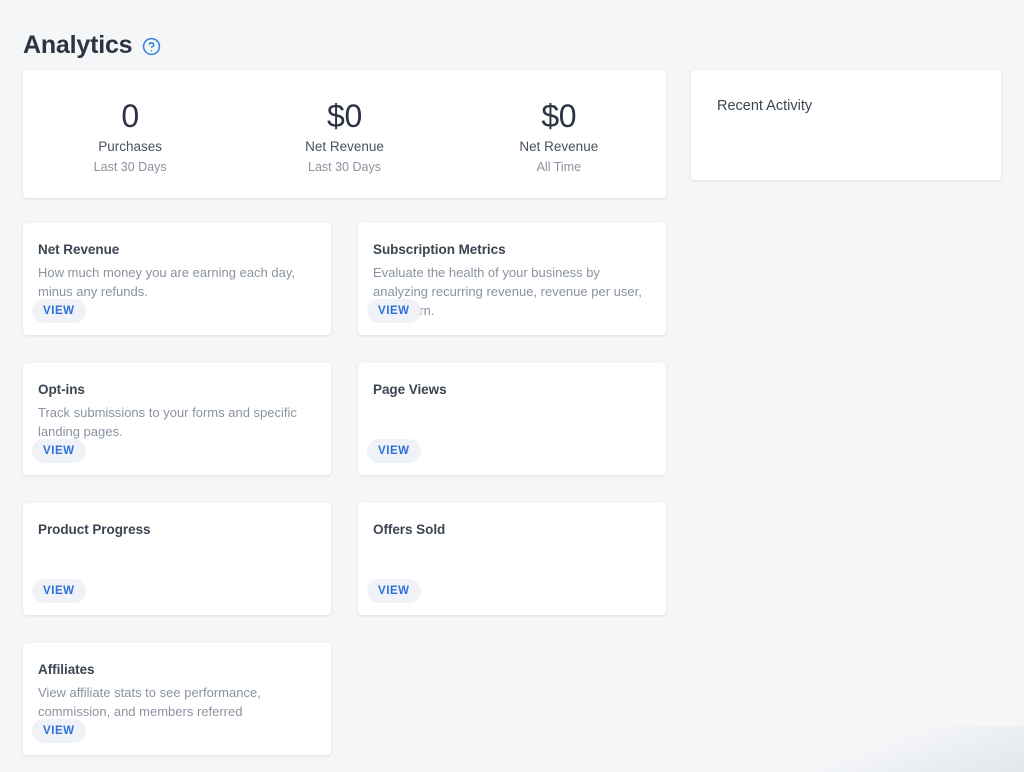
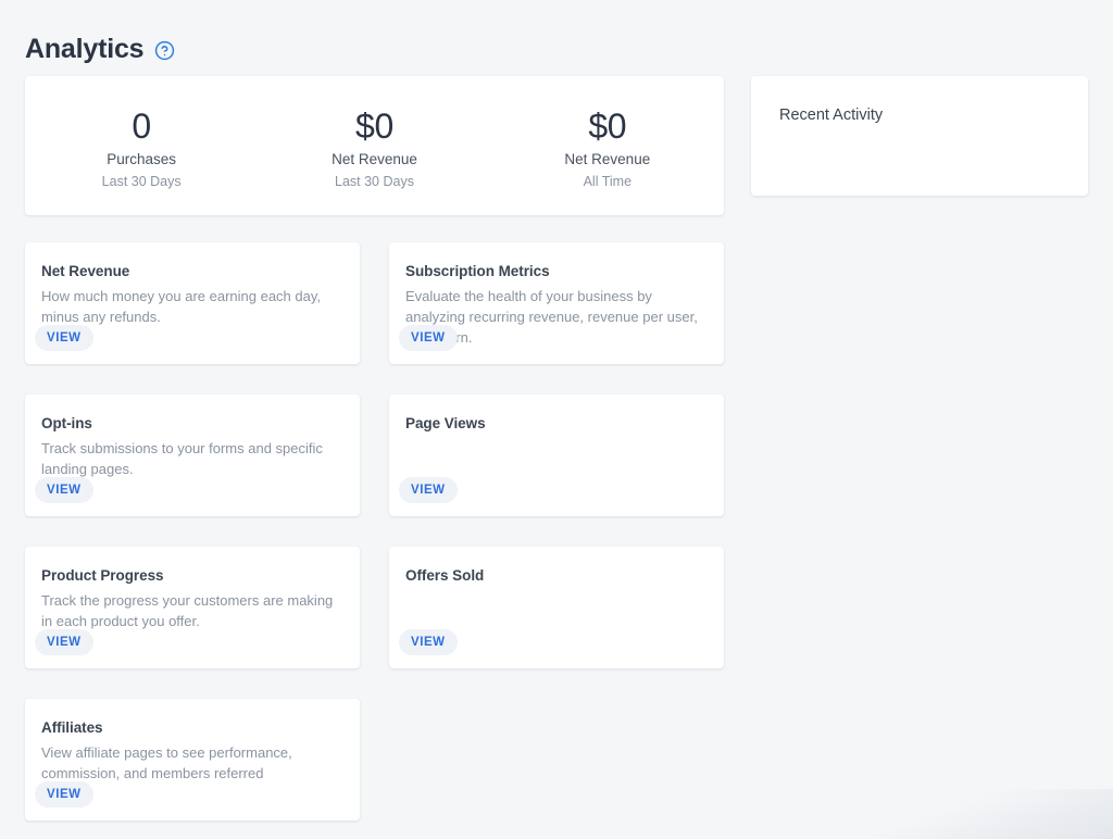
  Analytics
  0
  Purchases
  Last 30 Days
  $0
  Net Revenue
  Last 30 Days
  $0
  Net Revenue
  All Time
  Recent Activity
  Net Revenue
  How much money you are earning each day, minus any refunds.
  VIEW
  Subscription Metrics
  Evaluate the health of your business by analyzing recurring revenue, revenue per user, rn.
  VIEW
  Opt-ins
  Track submissions to your forms and specific landing pages.
  VIEW
  Page Views
  VIEW
  Product Progress
+ Track the progress your customers are making in each product you offer.
  VIEW
  Offers Sold
  VIEW
  Affiliates
- View affiliate stats to see performance, commission, and members referred
+ View affiliate pages to see performance, commission, and members referred
  VIEW
